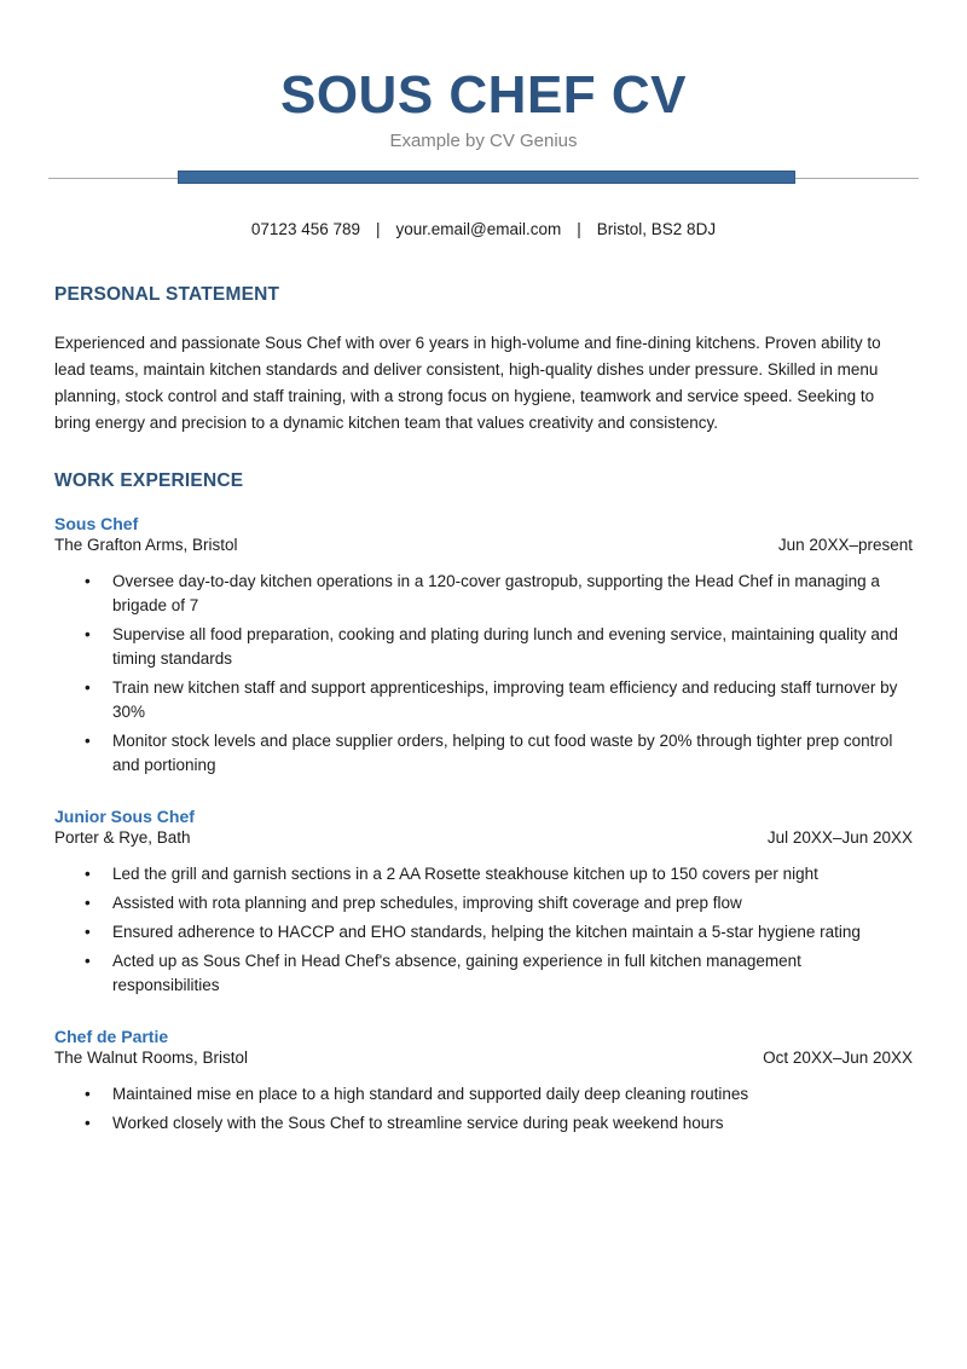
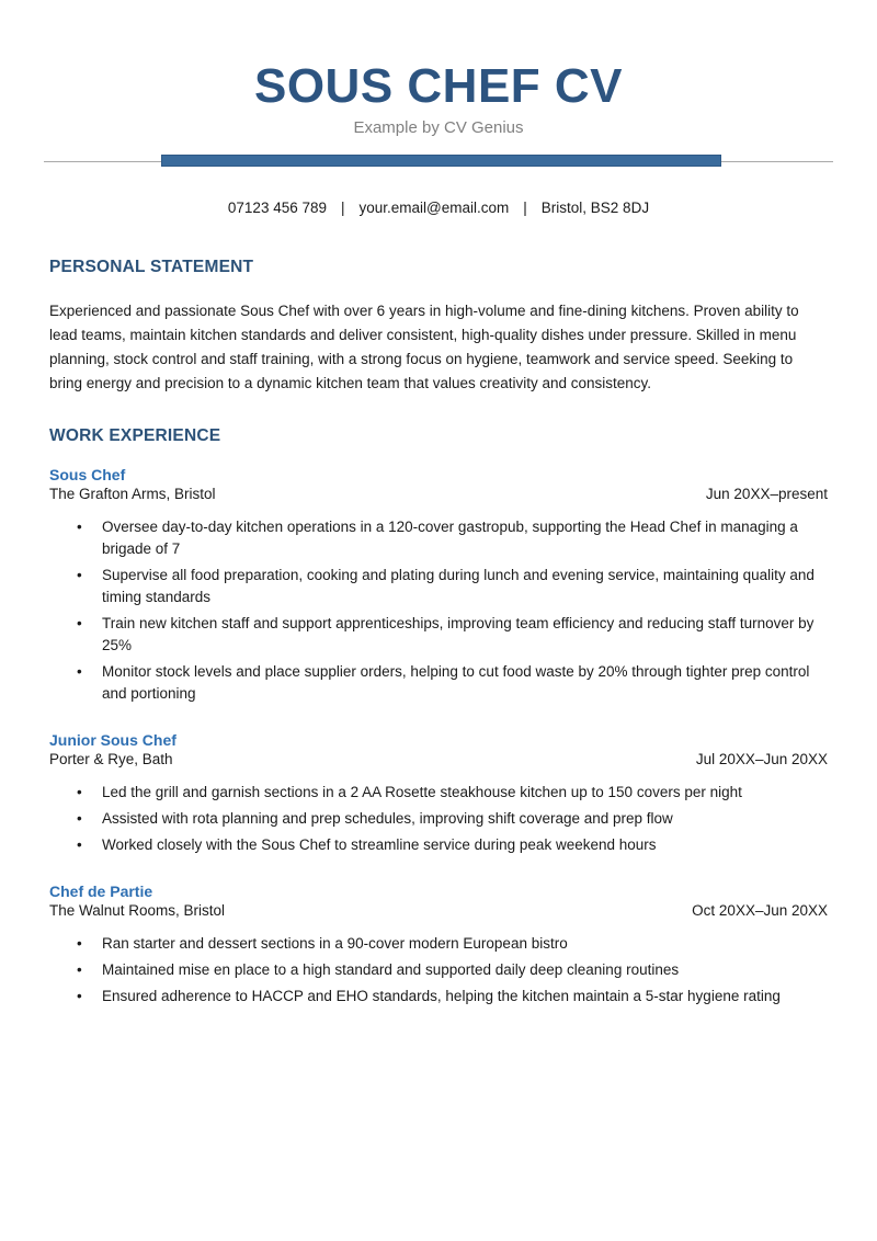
  SOUS CHEF CV
  Example by CV Genius
  07123 456 789 | your.email@email.com | Bristol, BS2 8DJ
  PERSONAL STATEMENT
  Experienced and passionate Sous Chef with over 6 years in high-volume and fine-dining kitchens. Proven ability to lead teams, maintain kitchen standards and deliver consistent, high-quality dishes under pressure. Skilled in menu planning, stock control and staff training, with a strong focus on hygiene, teamwork and service speed. Seeking to bring energy and precision to a dynamic kitchen team that values creativity and consistency.
  WORK EXPERIENCE
  Sous Chef
  The Grafton Arms, Bristol
  Jun 20XX–present
  Oversee day-to-day kitchen operations in a 120-cover gastropub, supporting the Head Chef in managing a brigade of 7
  Supervise all food preparation, cooking and plating during lunch and evening service, maintaining quality and timing standards
- Train new kitchen staff and support apprenticeships, improving team efficiency and reducing staff turnover by 30%
+ Train new kitchen staff and support apprenticeships, improving team efficiency and reducing staff turnover by 25%
  Monitor stock levels and place supplier orders, helping to cut food waste by 20% through tighter prep control and portioning
  Junior Sous Chef
  Porter & Rye, Bath
  Jul 20XX–Jun 20XX
  Led the grill and garnish sections in a 2 AA Rosette steakhouse kitchen up to 150 covers per night
  Assisted with rota planning and prep schedules, improving shift coverage and prep flow
- Ensured adherence to HACCP and EHO standards, helping the kitchen maintain a 5-star hygiene rating
+ Worked closely with the Sous Chef to streamline service during peak weekend hours
- Acted up as Sous Chef in Head Chef's absence, gaining experience in full kitchen management responsibilities
  Chef de Partie
  The Walnut Rooms, Bristol
  Oct 20XX–Jun 20XX
+ Ran starter and dessert sections in a 90-cover modern European bistro
  Maintained mise en place to a high standard and supported daily deep cleaning routines
- Worked closely with the Sous Chef to streamline service during peak weekend hours
+ Ensured adherence to HACCP and EHO standards, helping the kitchen maintain a 5-star hygiene rating
